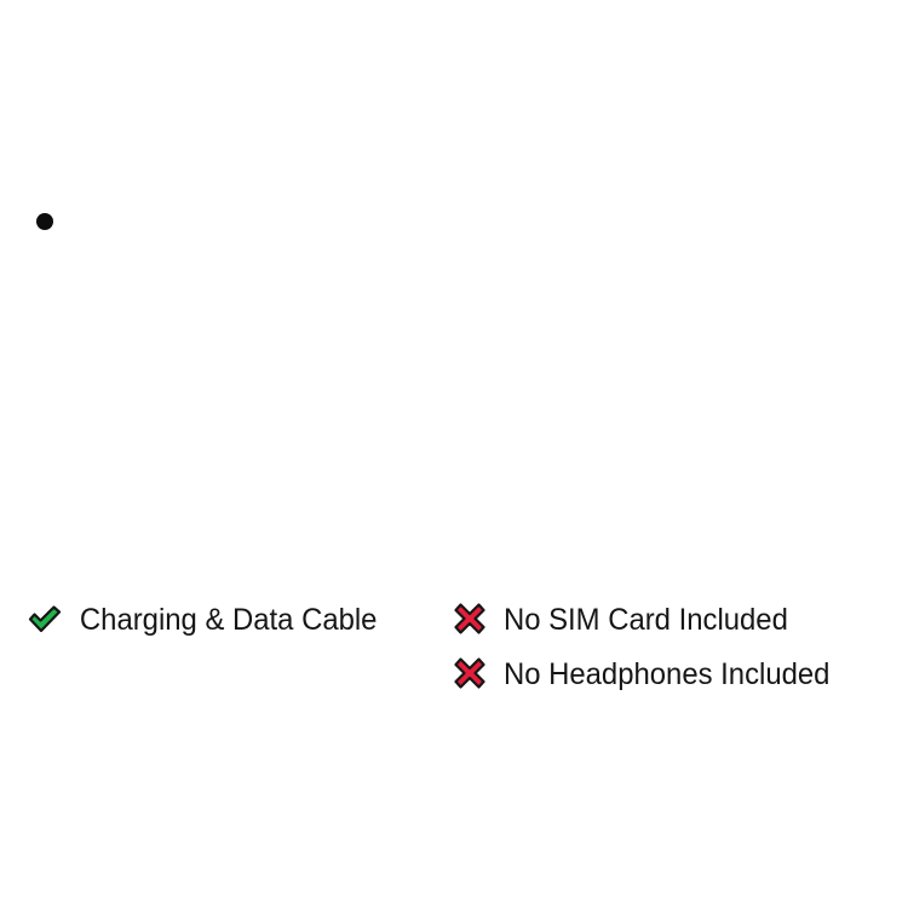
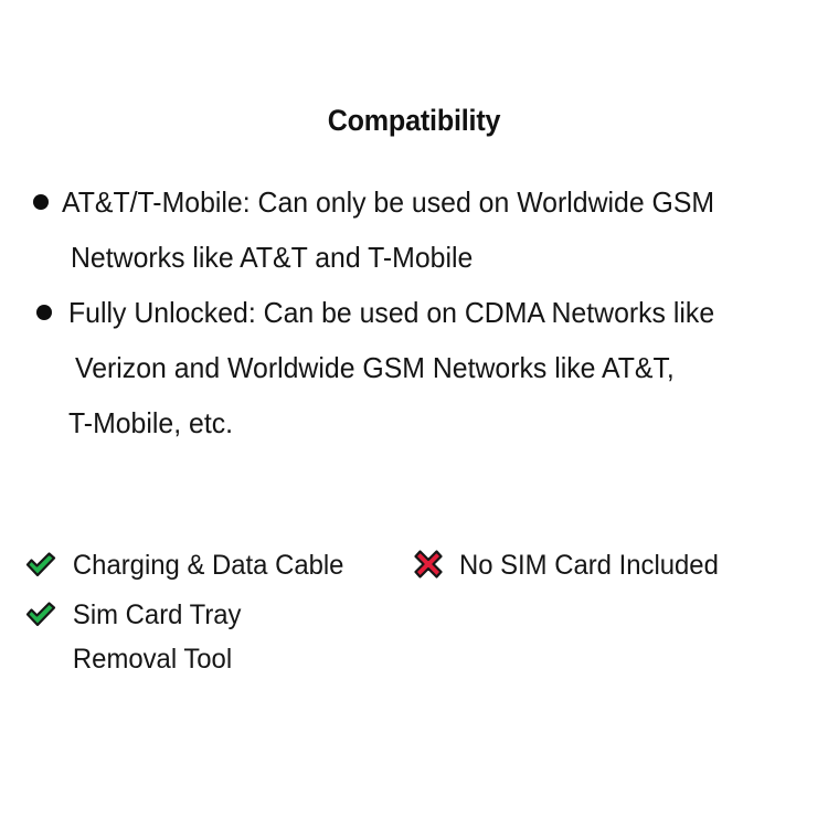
+ Compatibility
+ AT&T/T-Mobile: Can only be used on Worldwide GSM
+ Networks like AT&T and T-Mobile
+ Fully Unlocked: Can be used on CDMA Networks like
+ Verizon and Worldwide GSM Networks like AT&T,
+ T-Mobile, etc.
  Charging & Data Cable
+ Sim Card Tray
+ Removal Tool
  No SIM Card Included
- No Headphones Included
